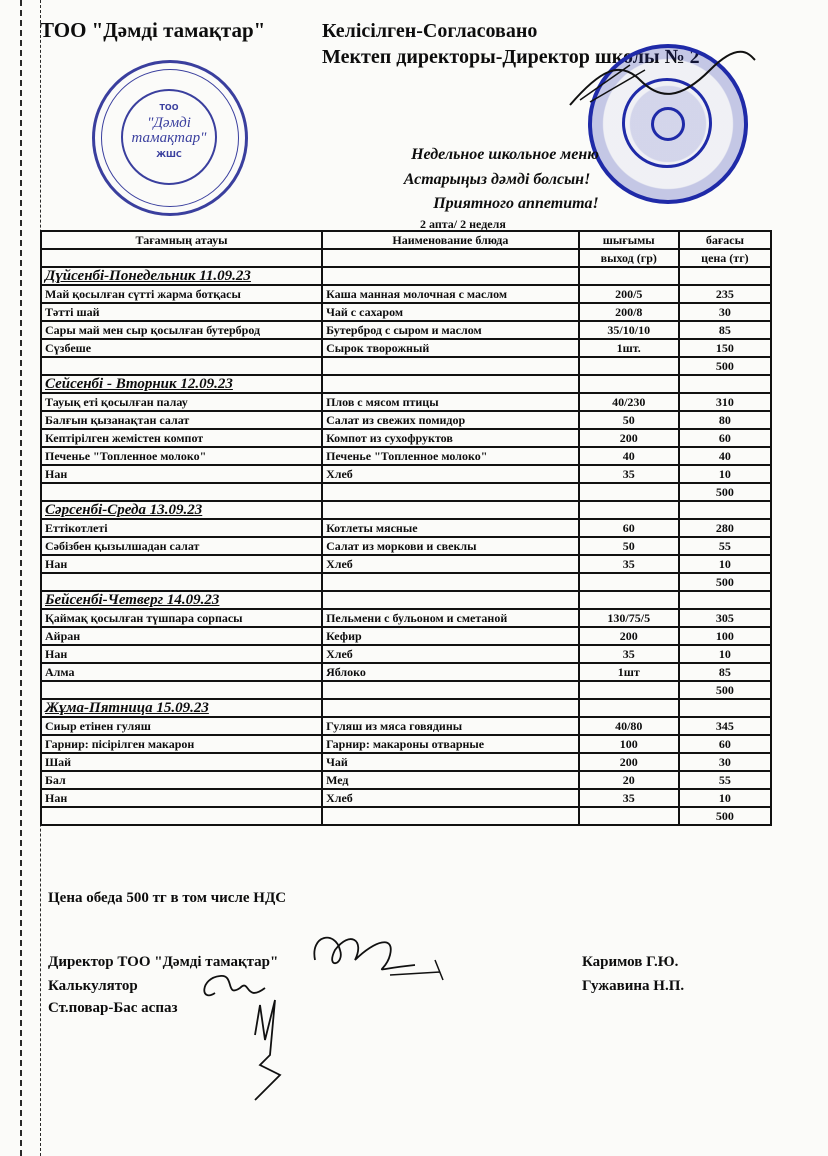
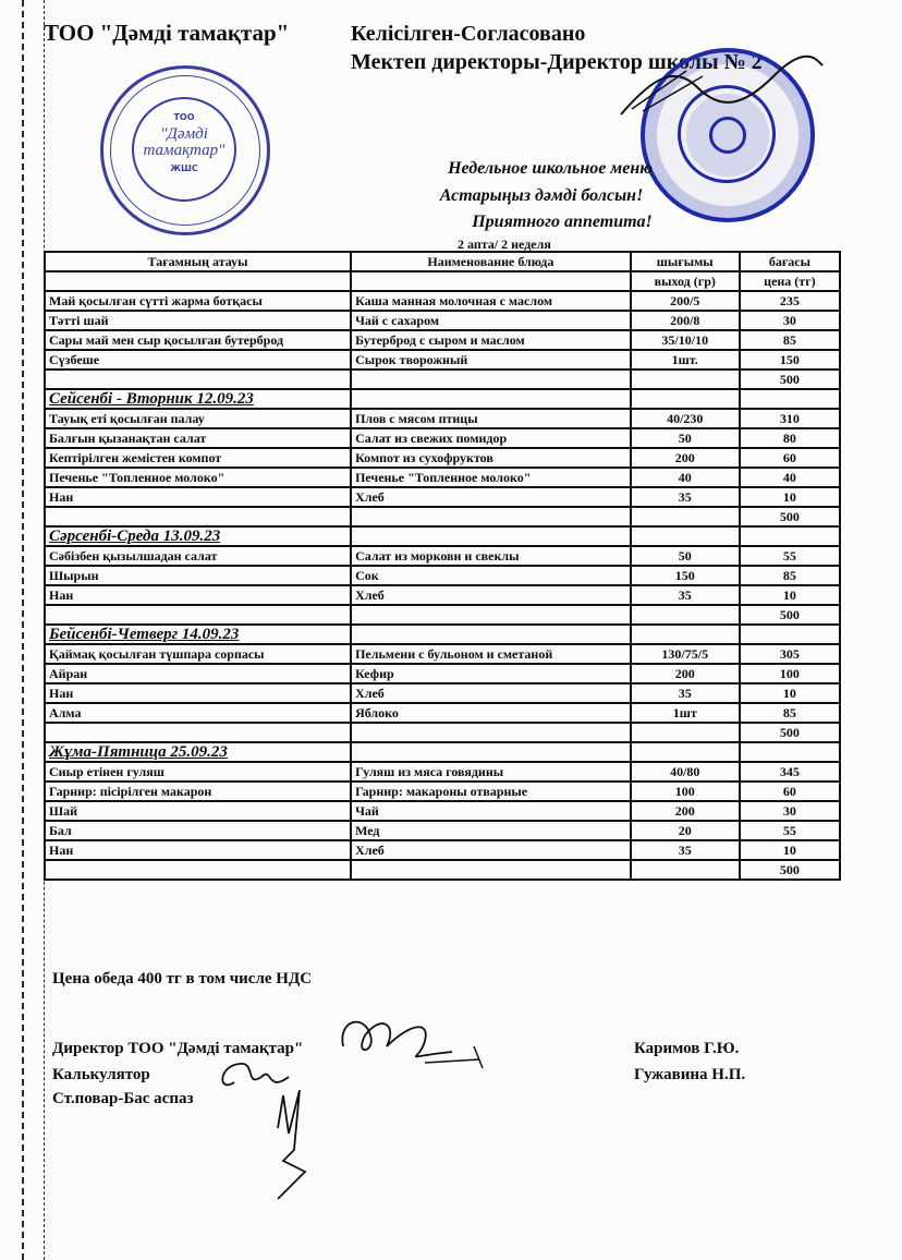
  ТОО "Дәмді тамақтар"
  Келісілген-Согласовано
  Мектеп директоры-Директор шк
  ТОО
  "Дәмді тамақтар"
  ЖШС
  Недельное школьное меню
  Астарыңыз дәмді болсын!
  Приятного аппетита!
  2 апта/ 2 неделя
  Тағамның атауы	Наименование блюда	шығымы	бағасы
  		выход (гр)	цена (тг)
- Дүйсенбі-Понедельник 11.09.23
  Май қосылған сүтті жарма ботқасы	Каша манная молочная с маслом	200/5	235
  Тәтті шай	Чай с сахаром	200/8	30
  Сары май мен сыр қосылған бутерброд	Бутерброд с сыром и маслом	35/10/10	85
  Сүзбеше	Сырок творожный	1шт.	150
  			500
  Сейсенбі - Вторник 12.09.23
  Тауық еті қосылған палау	Плов с мясом птицы	40/230	310
  Балғын қызанақтан салат	Салат из свежих помидор	50	80
  Кептірілген жемістен компот	Компот из сухофруктов	200	60
  Печенье "Топленное молоко"	Печенье "Топленное молоко"	40	40
  Нан	Хлеб	35	10
  			500
  Сәрсенбі-Среда 13.09.23
- Еттікотлеті	Котлеты мясные	60	280
  Сәбізбен қызылшадан салат	Салат из моркови и свеклы	50	55
+ Шырын	Сок	150	85
  Нан	Хлеб	35	10
  			500
  Бейсенбі-Четверг 14.09.23
  Қаймақ қосылған түшпара сорпасы	Пельмени с бульоном и сметаной	130/75/5	305
  Айран	Кефир	200	100
  Нан	Хлеб	35	10
  Алма	Яблоко	1шт	85
  			500
- Жұма-Пятница 15.09.23
+ Жұма-Пятница 25.09.23
  Сиыр етінен гуляш	Гуляш из мяса говядины	40/80	345
  Гарнир: пісірілген макарон	Гарнир: макароны отварные	100	60
  Шай	Чай	200	30
  Бал	Мед	20	55
  Нан	Хлеб	35	10
  			500
- Цена обеда 500 тг в том числе НДС
+ Цена обеда 400 тг в том числе НДС
  Директор ТОО "Дәмді тамақтар"
  Калькулятор
  Ст.повар-Бас аспаз
  Каримов Г.Ю.
  Гужавина Н.П.
